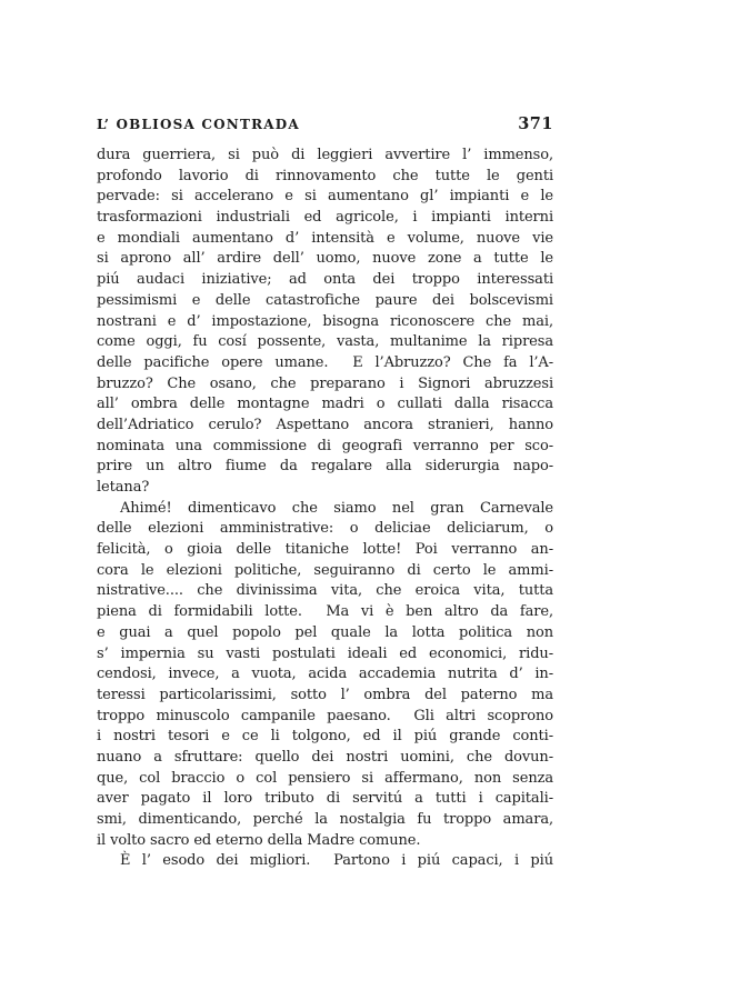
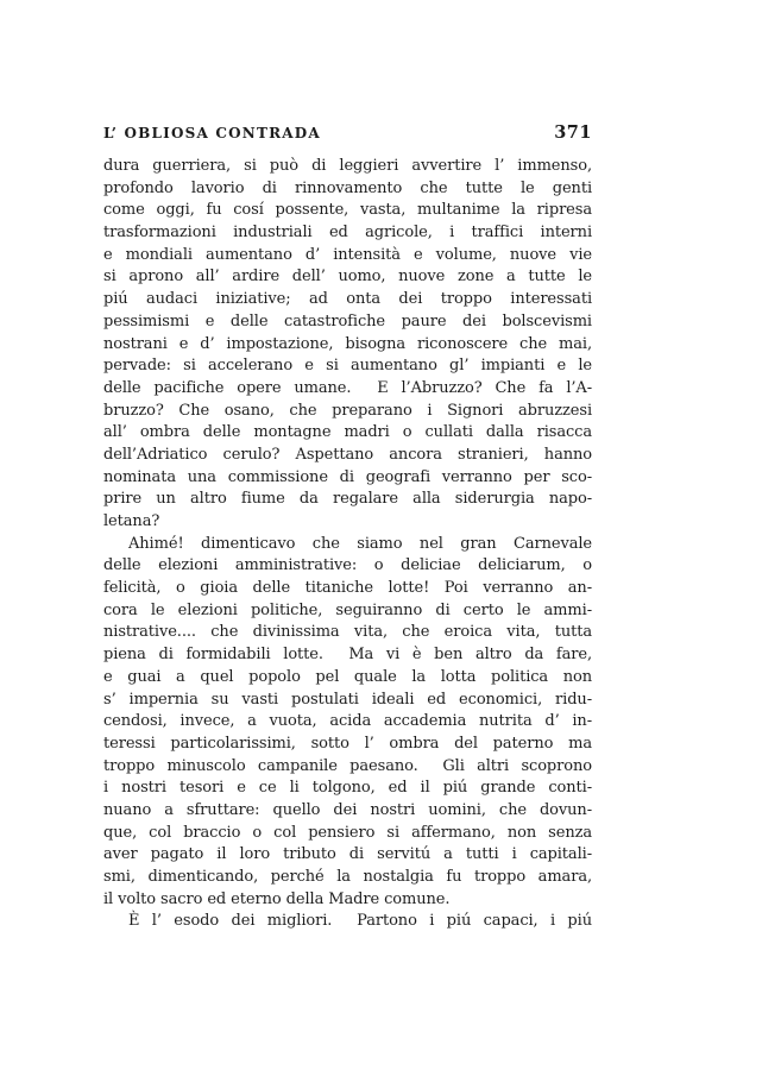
  L’ OBLIOSA CONTRADA
  371
  dura guerriera, si può di leggieri avvertire l’ immenso,
  profondo lavorio di rinnovamento che tutte le genti
- pervade: si accelerano e si aumentano gl’ impianti e le
+ come oggi, fu cosí possente, vasta, multanime la ripresa
- trasformazioni industriali ed agricole, i impianti interni
+ trasformazioni industriali ed agricole, i traffici interni
  e mondiali aumentano d’ intensità e volume, nuove vie
  si aprono all’ ardire dell’ uomo, nuove zone a tutte le
  piú audaci iniziative; ad onta dei troppo interessati
  pessimismi e delle catastrofiche paure dei bolscevismi
  nostrani e d’ impostazione, bisogna riconoscere che mai,
- come oggi, fu cosí possente, vasta, multanime la ripresa
+ pervade: si accelerano e si aumentano gl’ impianti e le
  delle pacifiche opere umane. E l’Abruzzo? Che fa l’A-
  bruzzo? Che osano, che preparano i Signori abruzzesi
  all’ ombra delle montagne madri o cullati dalla risacca
  dell’Adriatico cerulo? Aspettano ancora stranieri, hanno
  nominata una commissione di geografi verranno per sco-
  prire un altro fiume da regalare alla siderurgia napo-
  letana?
  Ahimé! dimenticavo che siamo nel gran Carnevale
  delle elezioni amministrative: o deliciae deliciarum, o
  felicità, o gioia delle titaniche lotte! Poi verranno an-
  cora le elezioni politiche, seguiranno di certo le ammi-
  nistrative.... che divinissima vita, che eroica vita, tutta
  piena di formidabili lotte. Ma vi è ben altro da fare,
  e guai a quel popolo pel quale la lotta politica non
  s’ impernia su vasti postulati ideali ed economici, ridu-
  cendosi, invece, a vuota, acida accademia nutrita d’ in-
  teressi particolarissimi, sotto l’ ombra del paterno ma
  troppo minuscolo campanile paesano. Gli altri scoprono
  i nostri tesori e ce li tolgono, ed il piú grande conti-
  nuano a sfruttare: quello dei nostri uomini, che dovun-
  que, col braccio o col pensiero si affermano, non senza
  aver pagato il loro tributo di servitú a tutti i capitali-
  smi, dimenticando, perché la nostalgia fu troppo amara,
  il volto sacro ed eterno della Madre comune.
  È l’ esodo dei migliori. Partono i piú capaci, i piú
